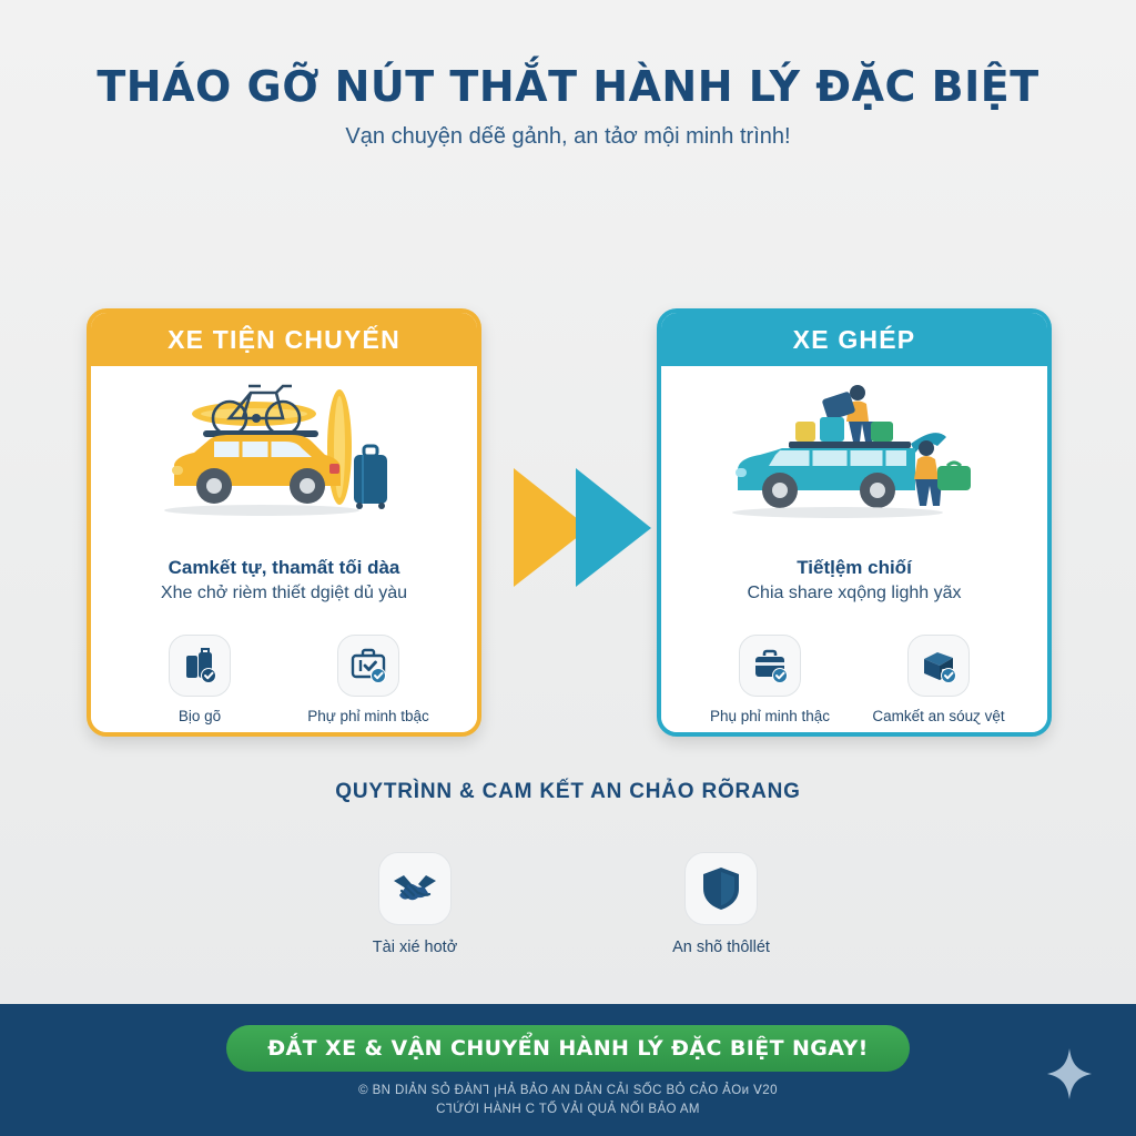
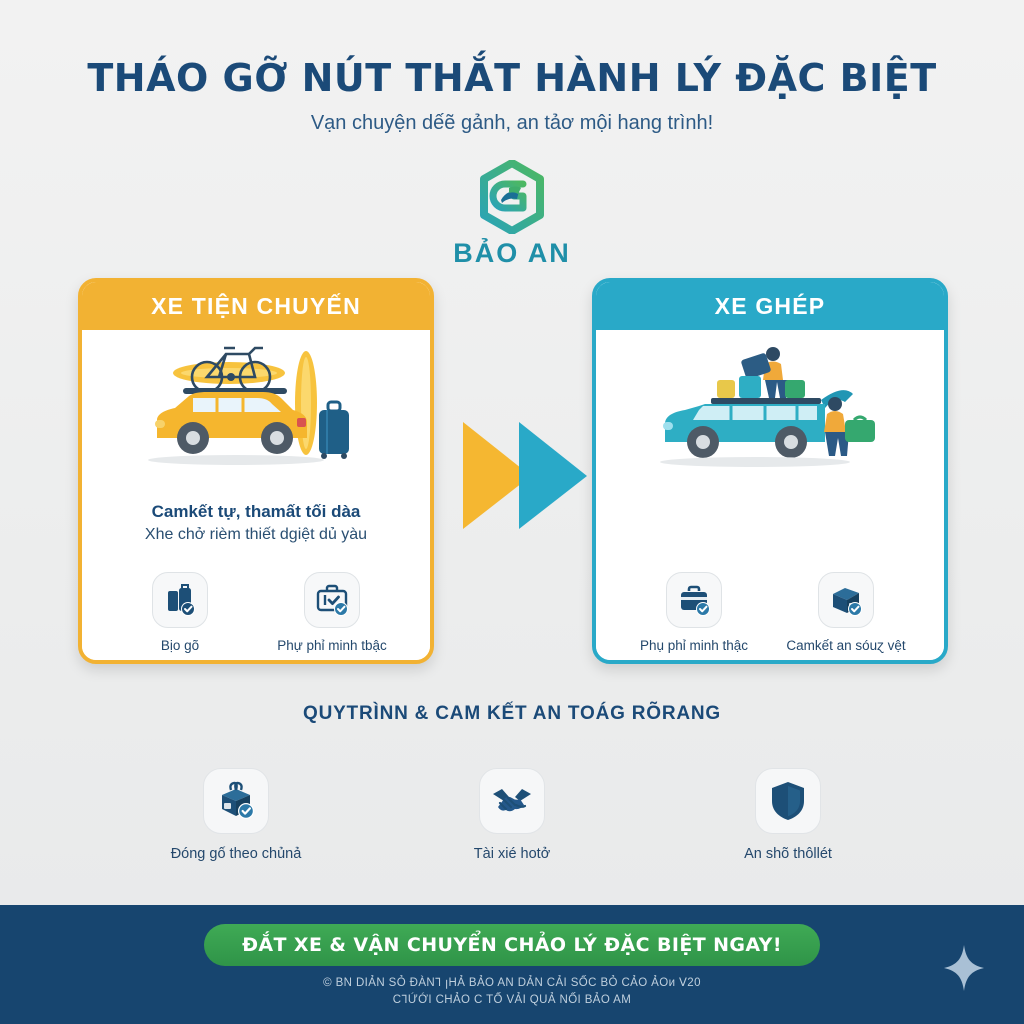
  THÁO GỠ NÚT THẮT HÀNH LÝ ĐẶC BIỆT
- Vạn chuyện dếẽ gảnh, an tảơ mội minh trình!
+ Vạn chuyện dếẽ gảnh, an tảơ mội hang trình!
+ BẢO AN
  XE TIỆN CHUYẾN
  Camkết tự, thamất tối dàa
  Xhe chở rièm thiết dgiệt dủ yàu
  Bịo gõ
  Phự phỉ minh tbậc
  XE GHÉP
- Tiếtḷệm chiốí
- Chia share xqộng lighh yãx
  Phụ phỉ minh thậc
  Camkết an sóuɀ vệt
- QUYTRÌNN & CAM KẾT AN CHẢO RÕRANG
+ QUYTRÌNN & CAM KẾT AN TOÁG RÕRANG
+ Đóng gố theo chủnả
  Tài xié hotở
  An shõ thôllét
- ĐẮT XE & VẬN CHUYỂN HÀNH LÝ ĐẶC BIỆT NGAY!
+ ĐẮT XE & VẬN CHUYỂN CHẢO LÝ ĐẶC BIỆT NGAY!
  © BN DIẢN SỎ ĐÀNꞀ ꞁHẢ BẢO AN DẢN CẢI SỐC BỎ CẢO ẢOᴎ Ⅴ20
- CꞀỨỚI HÀNH C TỐ VẢI QUẢ NỐI BẢO AM
+ CꞀỨỚI CHẢO C TỐ VẢI QUẢ NỐI BẢO AM
